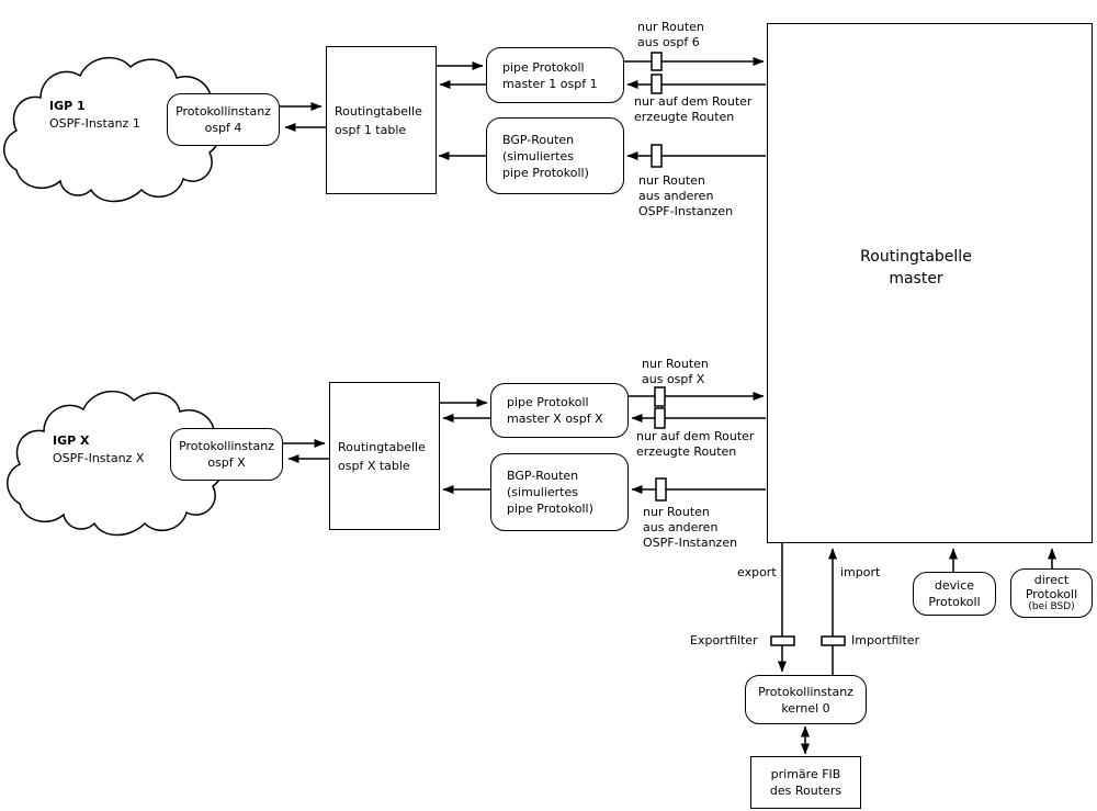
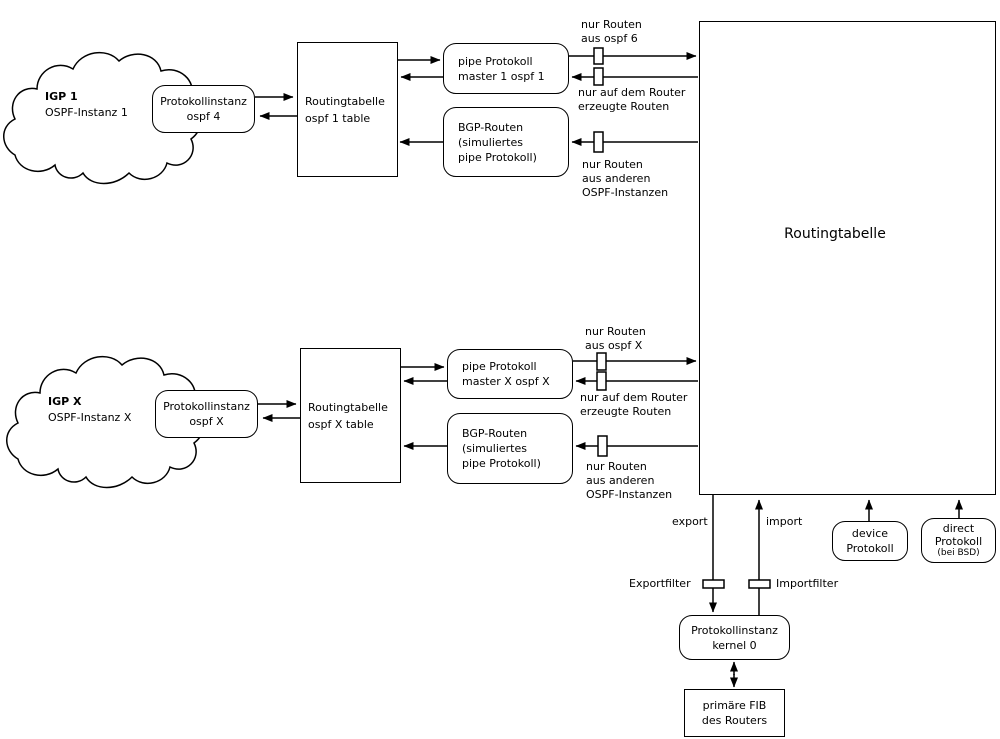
  IGP 1
  OSPF-Instanz 1
  Protokollinstanz
  ospf 4
  Routingtabelle
  ospf 1 table
  pipe Protokoll
  master 1 ospf 1
  BGP-Routen
  (simuliertes
  pipe Protokoll)
  nur Routen
  aus ospf 6
  nur auf dem Router
  erzeugte Routen
  nur Routen
  aus anderen
  OSPF-Instanzen
  IGP X
  OSPF-Instanz X
  Protokollinstanz
  ospf X
  Routingtabelle
  ospf X table
  pipe Protokoll
  master X ospf X
  BGP-Routen
  (simuliertes
  pipe Protokoll)
  nur Routen
  aus ospf X
  nur auf dem Router
  erzeugte Routen
  nur Routen
  aus anderen
  OSPF-Instanzen
  Routingtabelle
- master
  export
  import
  Exportfilter
  Importfilter
  Protokollinstanz
  kernel 0
  primäre FIB
  des Routers
  device
  Protokoll
  direct
  Protokoll
  (bei BSD)
